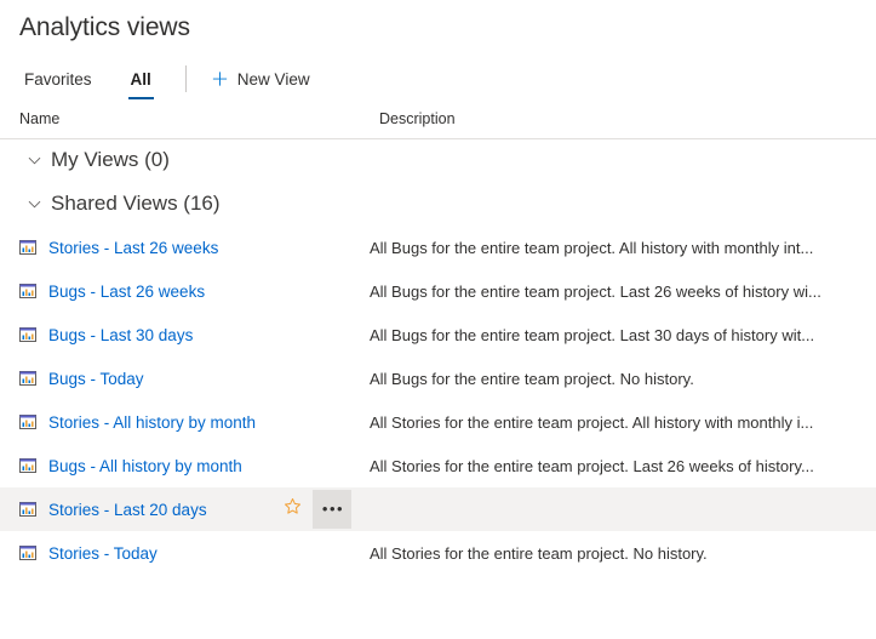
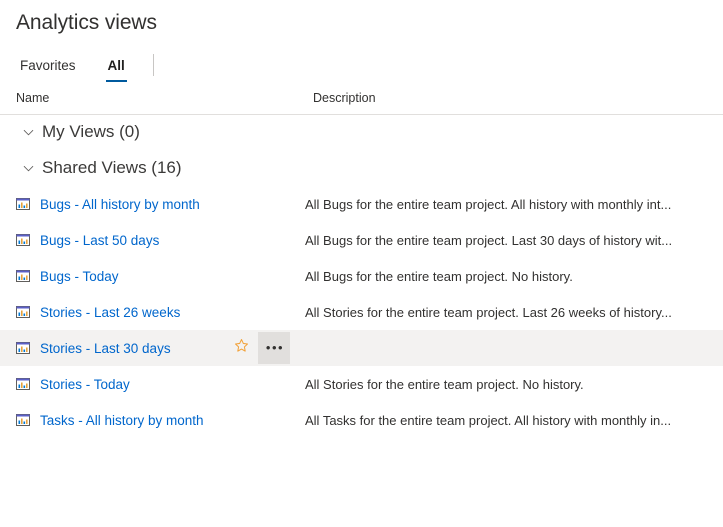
  Analytics views
  Favorites
  All
- New View
  Name
  Description
  My Views (0)
  Shared Views (16)
- Stories - Last 26 weeks
+ Bugs - All history by month
  All Bugs for the entire team project. All history with monthly int...
- Bugs - Last 26 weeks
- All Bugs for the entire team project. Last 26 weeks of history wi...
- Bugs - Last 30 days
+ Bugs - Last 50 days
  All Bugs for the entire team project. Last 30 days of history wit...
  Bugs - Today
  All Bugs for the entire team project. No history.
- Stories - All history by month
- All Stories for the entire team project. All history with monthly i...
- Bugs - All history by month
+ Stories - Last 26 weeks
  All Stories for the entire team project. Last 26 weeks of history...
- Stories - Last 20 days
+ Stories - Last 30 days
  •••
  Stories - Today
  All Stories for the entire team project. No history.
+ Tasks - All history by month
+ All Tasks for the entire team project. All history with monthly in...
